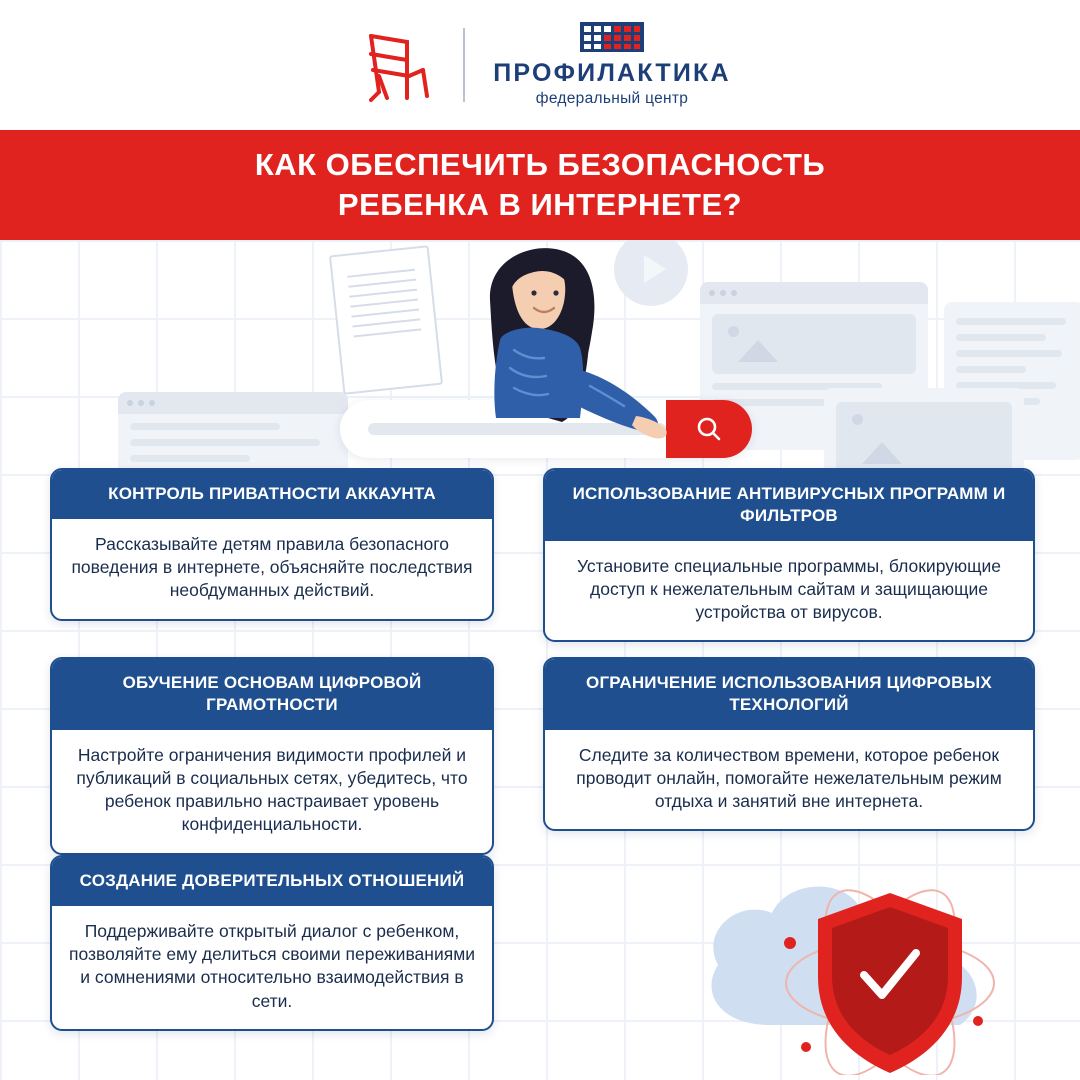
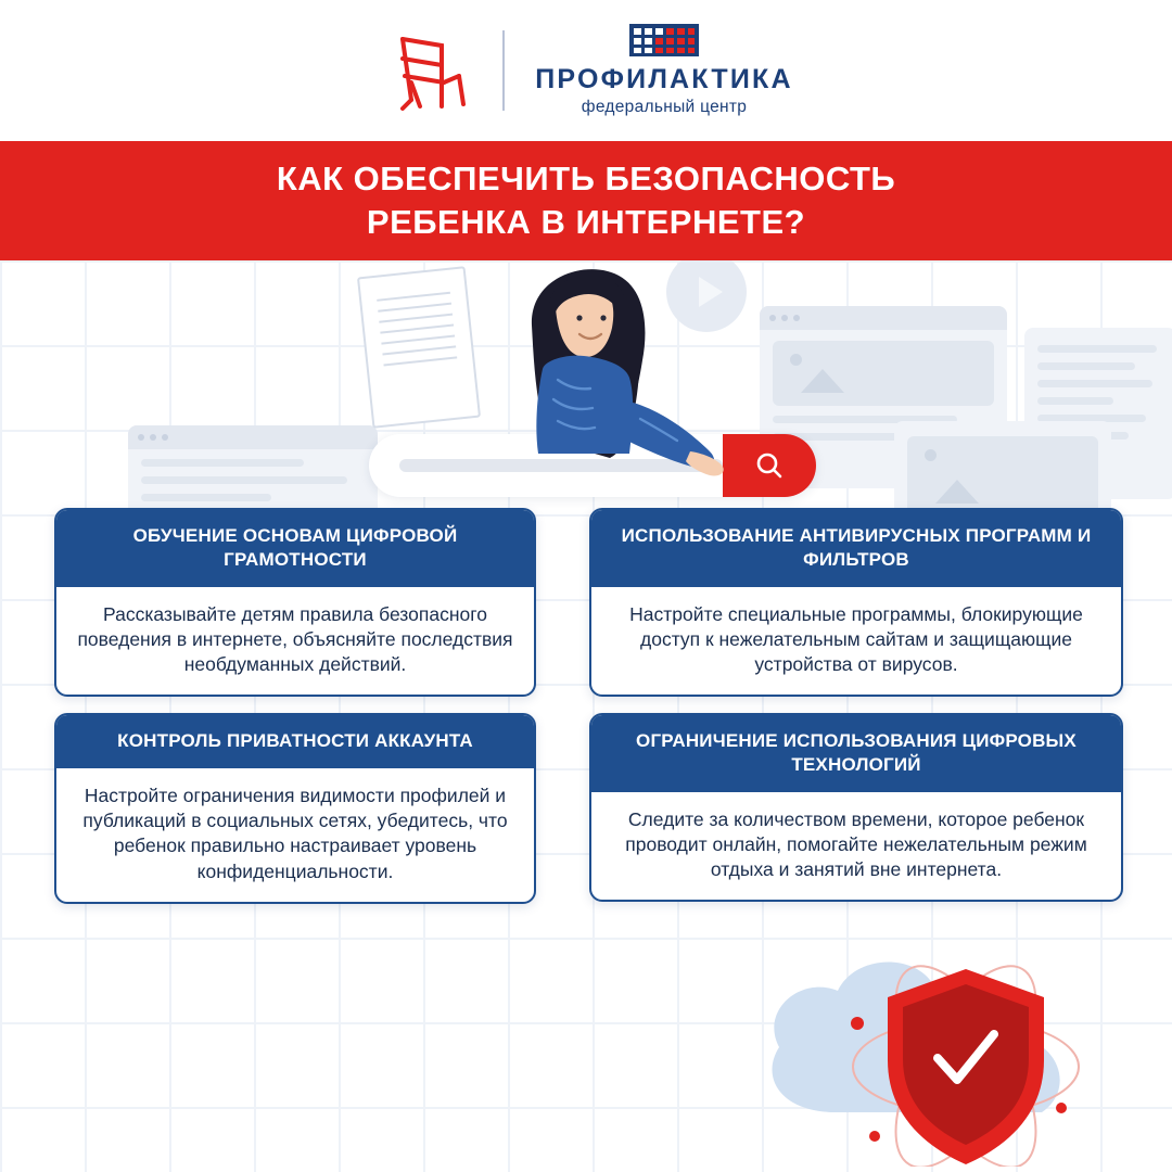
  ПРОФИЛАКТИКА
  федеральный центр
  КАК ОБЕСПЕЧИТЬ БЕЗОПАСНОСТЬ
  РЕБЕНКА В ИНТЕРНЕТЕ?
- КОНТРОЛЬ ПРИВАТНОСТИ АККАУНТА
+ ОБУЧЕНИЕ ОСНОВАМ ЦИФРОВОЙ ГРАМОТНОСТИ
  Рассказывайте детям правила безопасного поведения в интернете, объясняйте последствия необдуманных действий.
  ИСПОЛЬЗОВАНИЕ АНТИВИРУСНЫХ ПРОГРАММ И ФИЛЬТРОВ
- Установите специальные программы, блокирующие доступ к нежелательным сайтам и защищающие устройства от вирусов.
+ Настройте специальные программы, блокирующие доступ к нежелательным сайтам и защищающие устройства от вирусов.
- ОБУЧЕНИЕ ОСНОВАМ ЦИФРОВОЙ ГРАМОТНОСТИ
+ КОНТРОЛЬ ПРИВАТНОСТИ АККАУНТА
  Настройте ограничения видимости профилей и публикаций в социальных сетях, убедитесь, что ребенок правильно настраивает уровень конфиденциальности.
  ОГРАНИЧЕНИЕ ИСПОЛЬЗОВАНИЯ ЦИФРОВЫХ ТЕХНОЛОГИЙ
  Следите за количеством времени, которое ребенок проводит онлайн, помогайте нежелательным режим отдыха и занятий вне интернета.
- СОЗДАНИЕ ДОВЕРИТЕЛЬНЫХ ОТНОШЕНИЙ
- Поддерживайте открытый диалог с ребенком, позволяйте ему делиться своими переживаниями и сомнениями относительно взаимодействия в сети.
